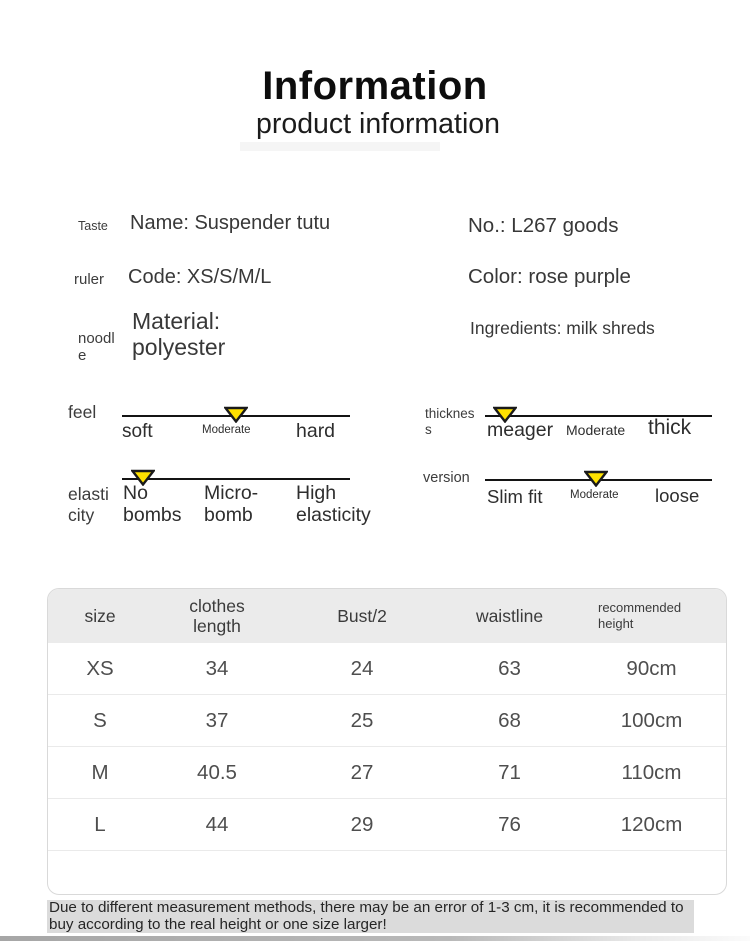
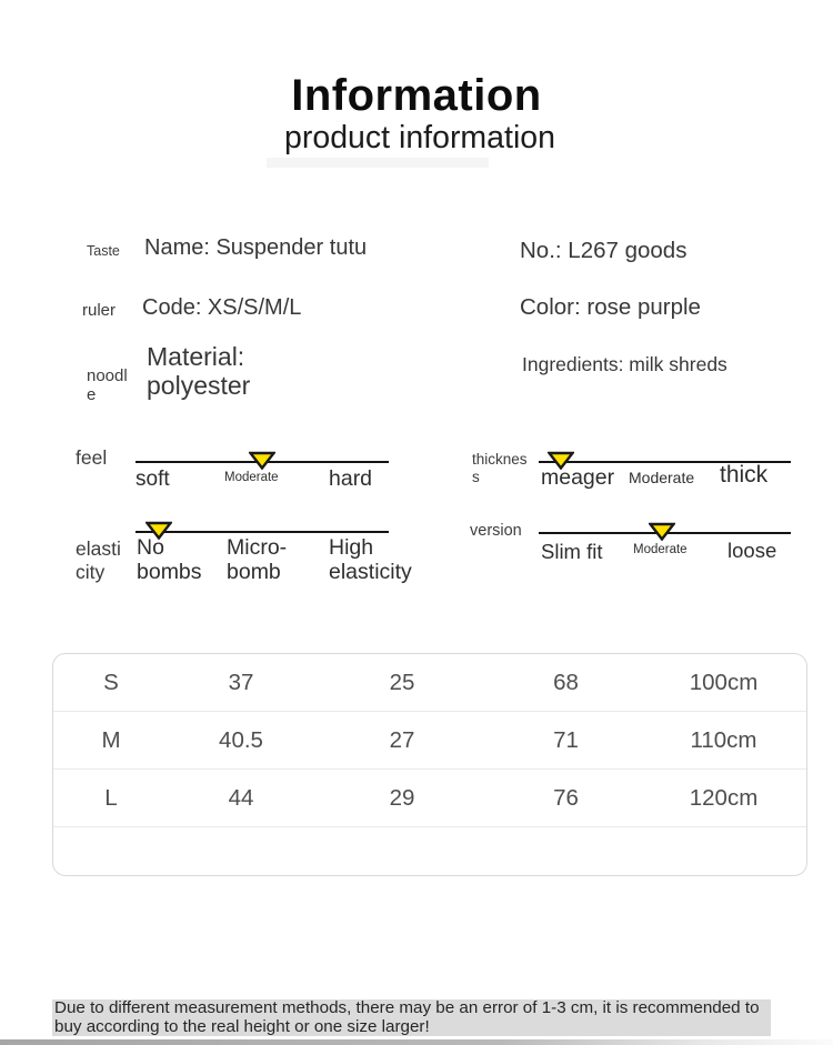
  Information
  product information
  Taste
  Name: Suspender tutu
  ruler
  Code: XS/S/M/L
  noodle
  Material: polyester
  No.: L267 goods
  Color: rose purple
  Ingredients: milk shreds
  feel
  soft
  Moderate
  hard
  elasticity
  No bombs
  Micro-bomb
  High elasticity
  thickness
  meager
  Moderate
  thick
  version
  Slim fit
  Moderate
  loose
- size
- clothes length
- Bust/2
- waistline
- recommended height
- XS
- 34
- 24
- 63
- 90cm
  S
  37
  25
  68
  100cm
  M
  40.5
  27
  71
  110cm
  L
  44
  29
  76
  120cm
  Due to different measurement methods, there may be an error of 1-3 cm, it is recommended to buy according to the real height or one size larger!
